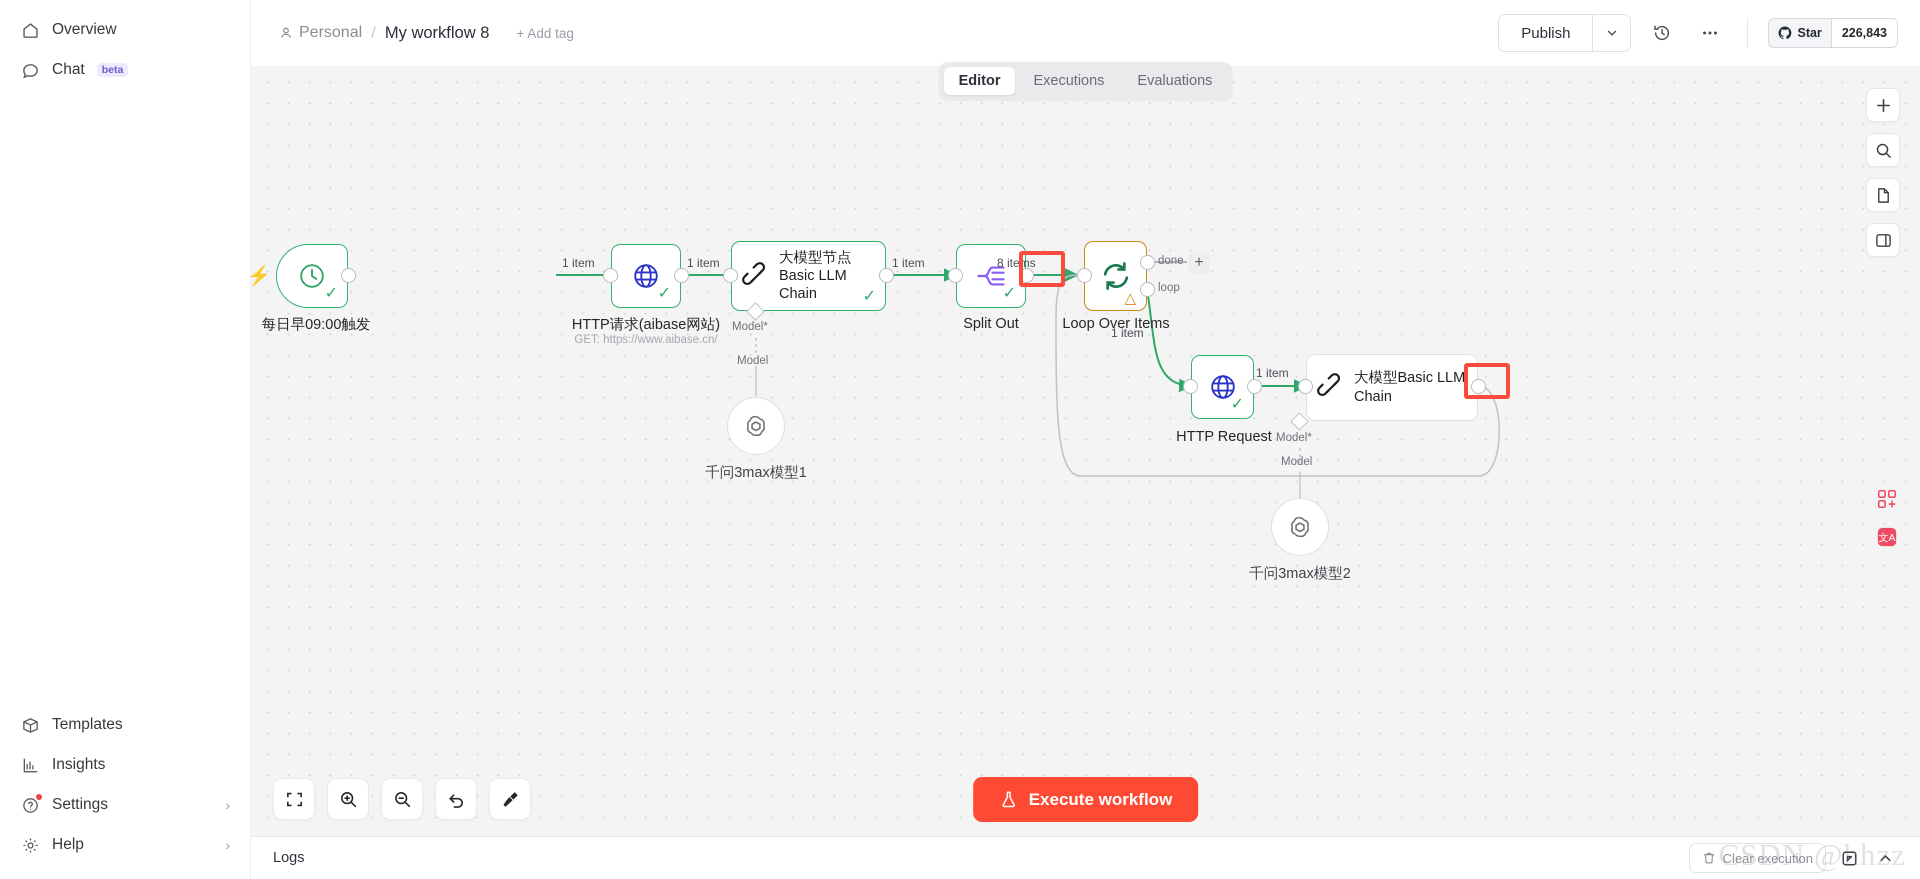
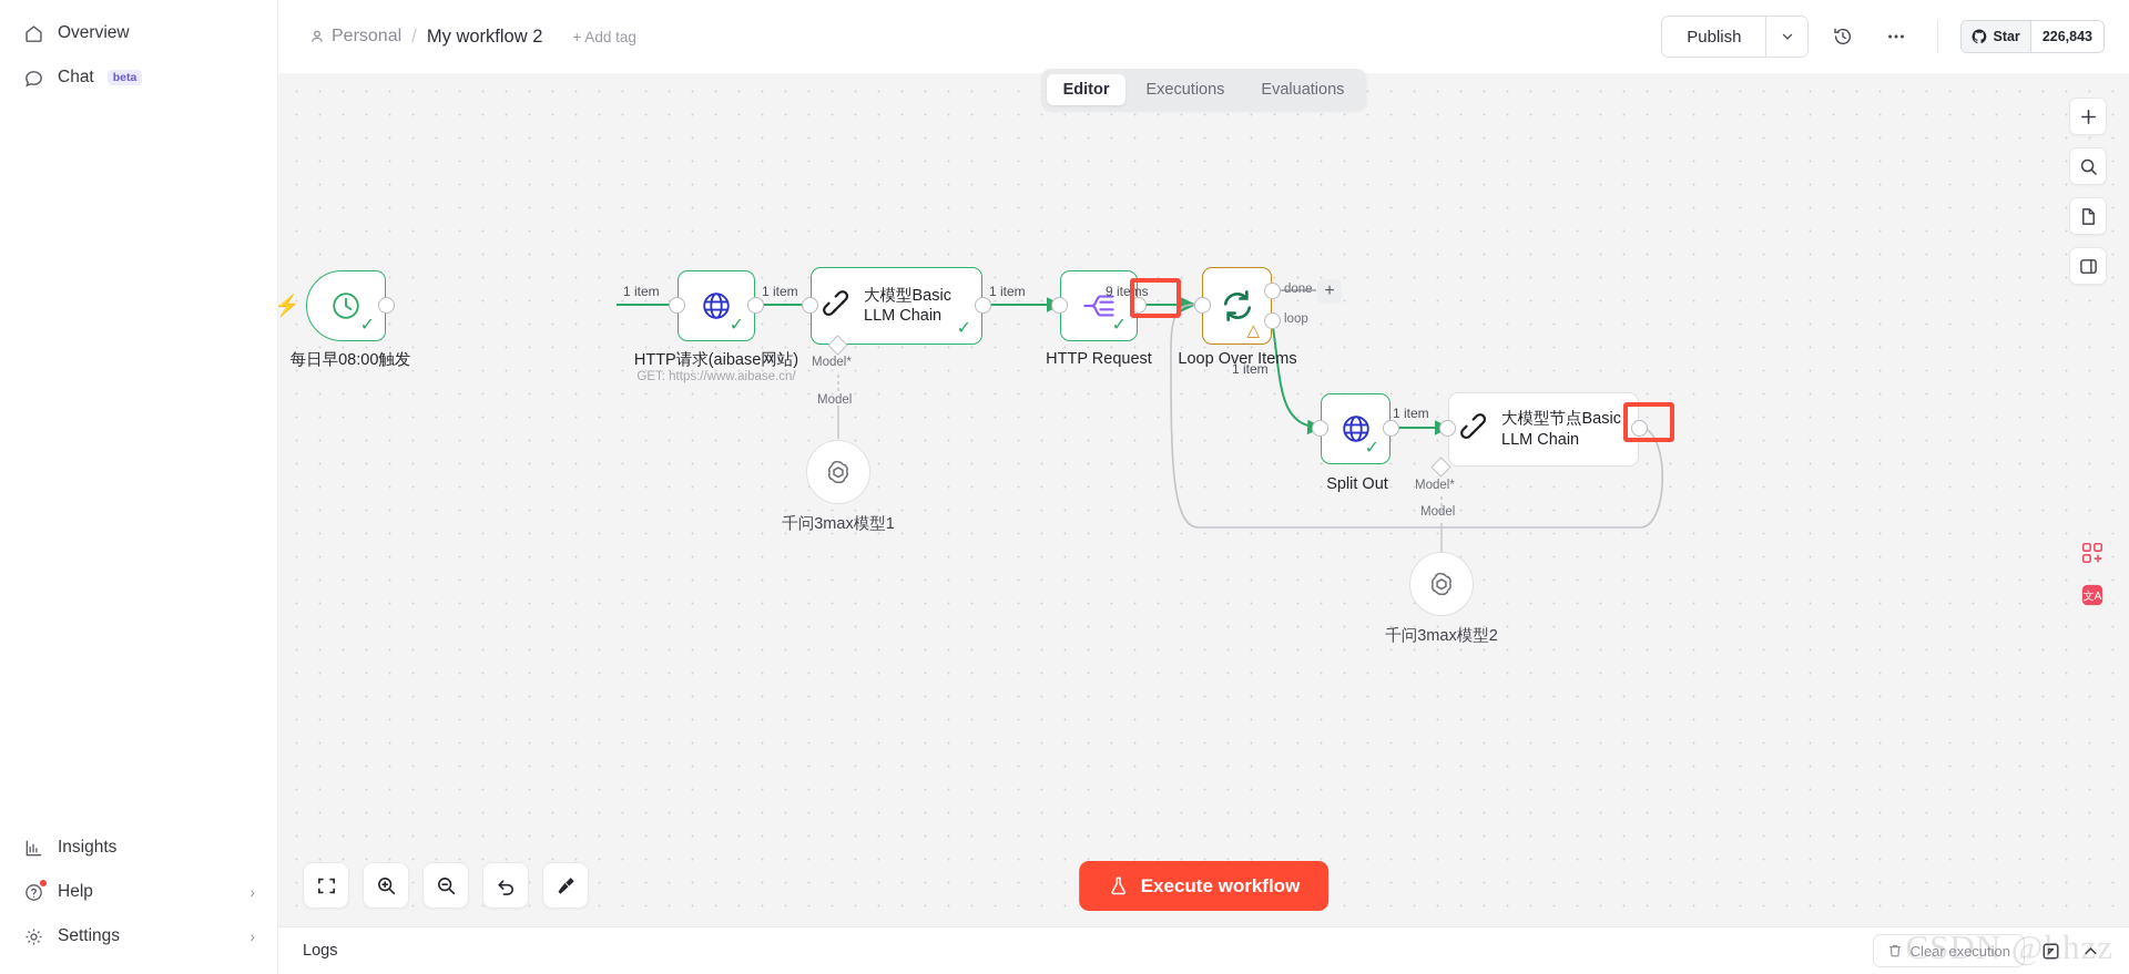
  Overview
  Chat
  beta
- Templates
  Insights
- Settings
+ Help
  ›
- Help
+ Settings
  ›
  Personal
  /
- My workflow 8
+ My workflow 2
  + Add tag
  Publish
  Star
  226,843
  Editor
  Executions
  Evaluations
  ⚡
  ✓
- 每日早09:00触发
+ 每日早08:00触发
  ✓
  HTTP请求(aibase网站)
  GET: https://www.aibase.cn/
- 大模型节点Basic LLM Chain
+ 大模型Basic LLM Chain
  ✓
  Model*
  Model
  ✓
- Split Out
+ HTTP Request
  △
  done
  loop
  +
  Loop Over Items
  ✓
- HTTP Request
+ Split Out
- 大模型Basic LLM Chain
+ 大模型节点Basic LLM Chain
  Model*
  Model
  千问3max模型1
  千问3max模型2
  1 item
  1 item
  1 item
- 8 items
+ 9 items
  1 item
  1 item
  文A
  Execute workflow
  Logs
  Clear execution
  CSDN @hhzz
